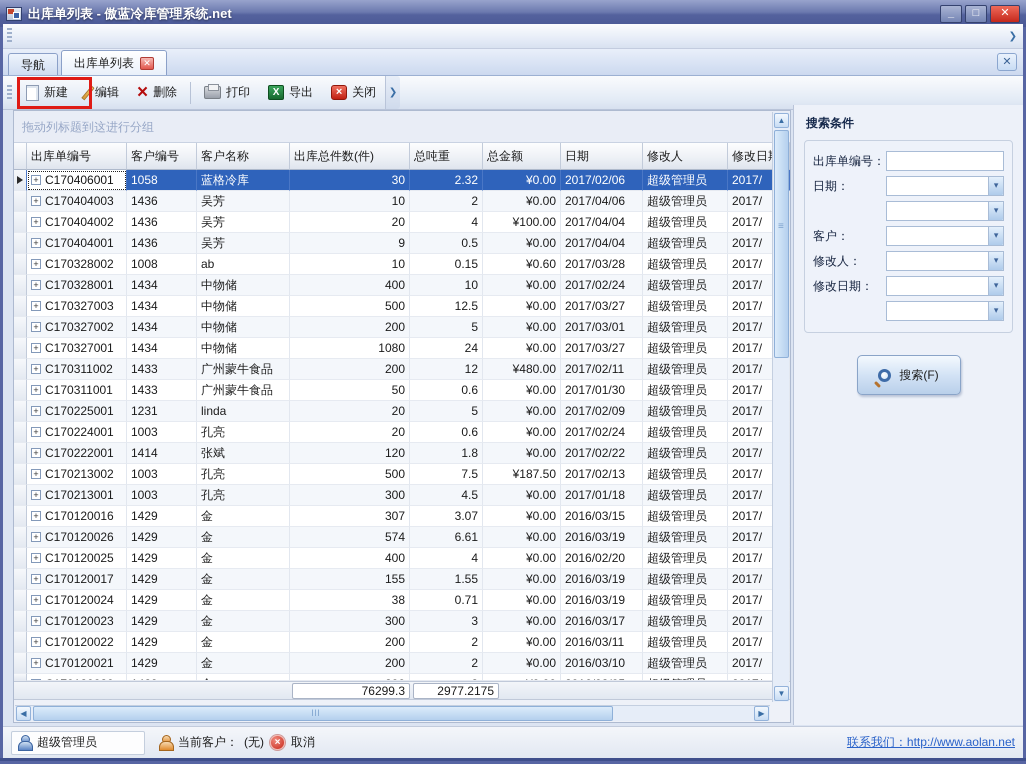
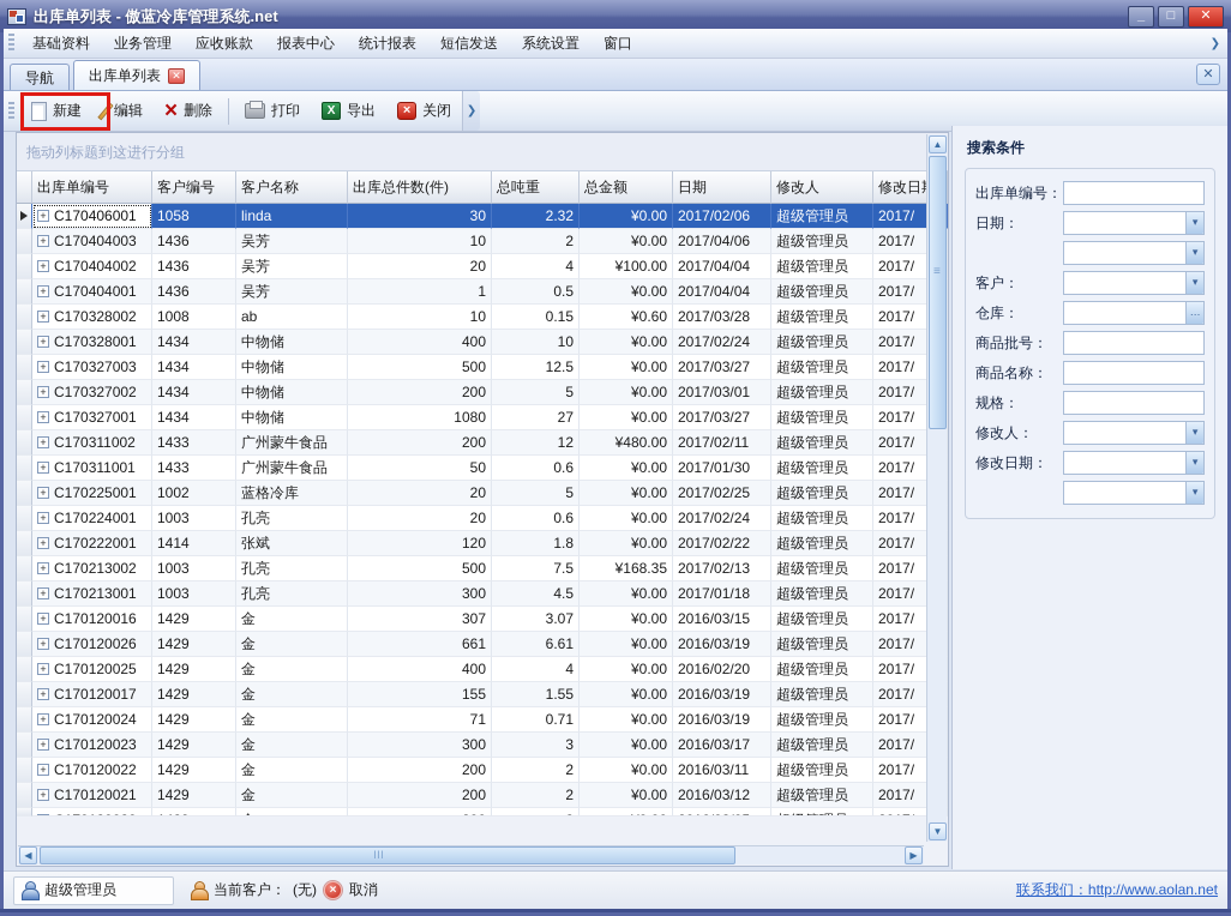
  出库单列表 - 傲蓝冷库管理系统.net
  _
  □
  ✕
+ 基础资料
+ 业务管理
+ 应收账款
+ 报表中心
+ 统计报表
+ 短信发送
+ 系统设置
+ 窗口
  ❯
  导航
  出库单列表
  ✕
  ✕
  新建
  编辑
  ×
  删除
  打印
  X
  导出
  ×
  关闭
  ❯
  拖动列标题到这进行分组
  出库单编号
  客户编号
  客户名称
  出库总件数(件)
  总吨重
  总金额
  日期
  修改人
  修改日
  + C170406001
  1058
- 蓝格冷库
+ linda
  30
  2.32
  ¥0.00
  2017/02/06
  超级管理员
  2017/
  + C170404003
  1436
  吴芳
  10
  2
  ¥0.00
  2017/04/06
  超级管理员
  2017/
  + C170404002
  1436
  吴芳
  20
  4
  ¥100.00
  2017/04/04
  超级管理员
  2017/
  + C170404001
  1436
  吴芳
- 9
+ 1
  0.5
  ¥0.00
  2017/04/04
  超级管理员
  2017/
  + C170328002
  1008
  ab
  10
  0.15
  ¥0.60
  2017/03/28
  超级管理员
  2017/
  + C170328001
  1434
  中物储
  400
  10
  ¥0.00
  2017/02/24
  超级管理员
  2017/
  + C170327003
  1434
  中物储
  500
  12.5
  ¥0.00
  2017/03/27
  超级管理员
  2017/
  + C170327002
  1434
  中物储
  200
  5
  ¥0.00
  2017/03/01
  超级管理员
  2017/
  + C170327001
  1434
  中物储
  1080
- 24
+ 27
  ¥0.00
  2017/03/27
  超级管理员
  2017/
  + C170311002
  1433
  广州蒙牛食品
  200
  12
  ¥480.00
  2017/02/11
  超级管理员
  2017/
  + C170311001
  1433
  广州蒙牛食品
  50
  0.6
  ¥0.00
  2017/01/30
  超级管理员
  2017/
  + C170225001
- 1231
+ 1002
- linda
+ 蓝格冷库
  20
  5
  ¥0.00
- 2017/02/09
+ 2017/02/25
  超级管理员
  2017/
  + C170224001
  1003
  孔亮
  20
  0.6
  ¥0.00
  2017/02/24
  超级管理员
  2017/
  + C170222001
  1414
  张斌
  120
  1.8
  ¥0.00
  2017/02/22
  超级管理员
  2017/
  + C170213002
  1003
  孔亮
  500
  7.5
- ¥187.50
+ ¥168.35
  2017/02/13
  超级管理员
  2017/
  + C170213001
  1003
  孔亮
  300
  4.5
  ¥0.00
  2017/01/18
  超级管理员
  2017/
  + C170120016
  1429
  金
  307
  3.07
  ¥0.00
  2016/03/15
  超级管理员
  2017/
  + C170120026
  1429
  金
- 574
+ 661
  6.61
  ¥0.00
  2016/03/19
  超级管理员
  2017/
  + C170120025
  1429
  金
  400
  4
  ¥0.00
  2016/02/20
  超级管理员
  2017/
  + C170120017
  1429
  金
  155
  1.55
  ¥0.00
  2016/03/19
  超级管理员
  2017/
  + C170120024
  1429
  金
- 38
+ 71
  0.71
  ¥0.00
  2016/03/19
  超级管理员
  2017/
  + C170120023
  1429
  金
  300
  3
  ¥0.00
  2016/03/17
  超级管理员
  2017/
  + C170120022
  1429
  金
  200
  2
  ¥0.00
  2016/03/11
  超级管理员
  2017/
  + C170120021
  1429
  金
  200
  2
  ¥0.00
- 2016/03/10
+ 2016/03/12
  超级管理员
  2017/
- 76299.3
- 2977.2175
  ◀
  ▶
  ▲
  ▼
  搜索条件
  出库单编号：
  日期：
  ▾
  ▾
  客户：
  ▾
+ 仓库：
+ …
+ 商品批号：
+ 商品名称：
+ 规格：
  修改人：
  ▾
  修改日期：
  ▾
  ▾
- 搜索(F)
  超级管理员
  当前客户：
  (无)
  ×
  取消
  联系我们：http://www.aolan.net
